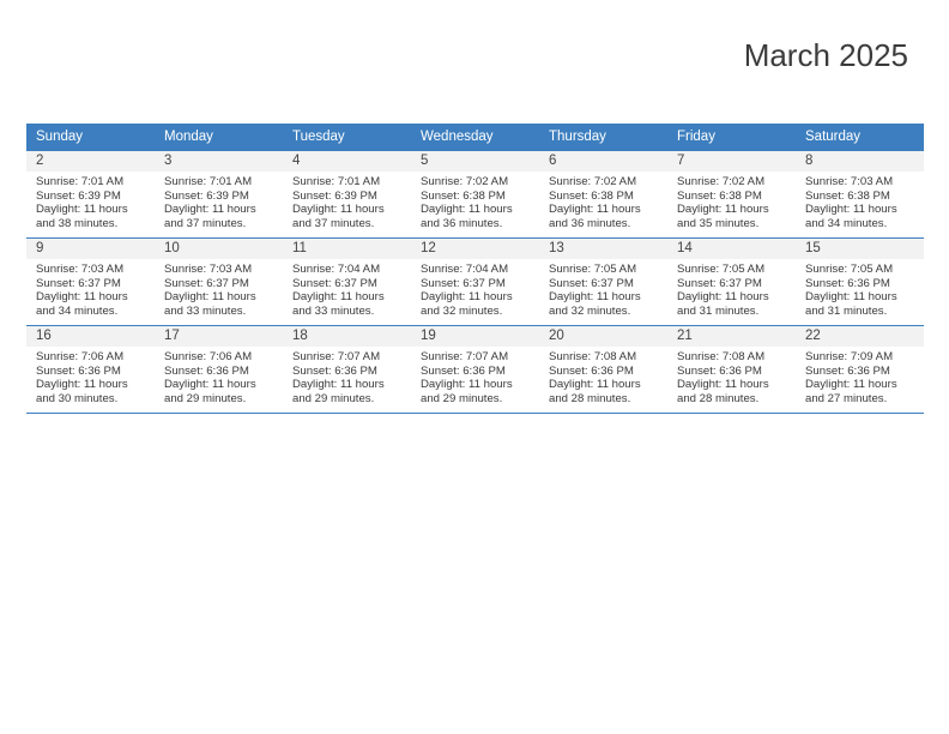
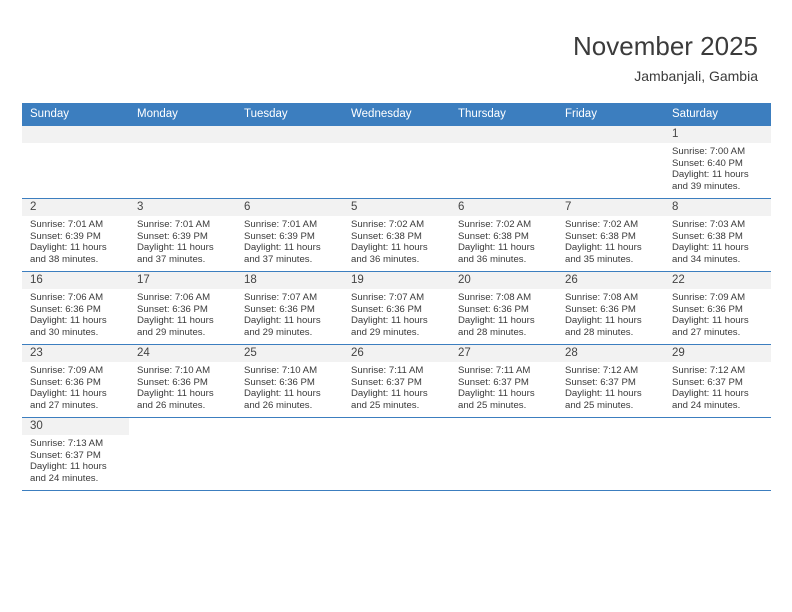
- March 2025
+ November 2025
+ Jambanjali, Gambia
  Sunday	Monday	Tuesday	Wednesday	Thursday	Friday	Saturday
+ 						1Sunrise: 7:00 AMSunset: 6:40 PMDaylight: 11 hoursand 39 minutes.
- 2Sunrise: 7:01 AMSunset: 6:39 PMDaylight: 11 hoursand 38 minutes.	3Sunrise: 7:01 AMSunset: 6:39 PMDaylight: 11 hoursand 37 minutes.	4Sunrise: 7:01 AMSunset: 6:39 PMDaylight: 11 hoursand 37 minutes.	5Sunrise: 7:02 AMSunset: 6:38 PMDaylight: 11 hoursand 36 minutes.	6Sunrise: 7:02 AMSunset: 6:38 PMDaylight: 11 hoursand 36 minutes.	7Sunrise: 7:02 AMSunset: 6:38 PMDaylight: 11 hoursand 35 minutes.	8Sunrise: 7:03 AMSunset: 6:38 PMDaylight: 11 hoursand 34 minutes.
+ 2Sunrise: 7:01 AMSunset: 6:39 PMDaylight: 11 hoursand 38 minutes.	3Sunrise: 7:01 AMSunset: 6:39 PMDaylight: 11 hoursand 37 minutes.	6Sunrise: 7:01 AMSunset: 6:39 PMDaylight: 11 hoursand 37 minutes.	5Sunrise: 7:02 AMSunset: 6:38 PMDaylight: 11 hoursand 36 minutes.	6Sunrise: 7:02 AMSunset: 6:38 PMDaylight: 11 hoursand 36 minutes.	7Sunrise: 7:02 AMSunset: 6:38 PMDaylight: 11 hoursand 35 minutes.	8Sunrise: 7:03 AMSunset: 6:38 PMDaylight: 11 hoursand 34 minutes.
- 9Sunrise: 7:03 AMSunset: 6:37 PMDaylight: 11 hoursand 34 minutes.	10Sunrise: 7:03 AMSunset: 6:37 PMDaylight: 11 hoursand 33 minutes.	11Sunrise: 7:04 AMSunset: 6:37 PMDaylight: 11 hoursand 33 minutes.	12Sunrise: 7:04 AMSunset: 6:37 PMDaylight: 11 hoursand 32 minutes.	13Sunrise: 7:05 AMSunset: 6:37 PMDaylight: 11 hoursand 32 minutes.	14Sunrise: 7:05 AMSunset: 6:37 PMDaylight: 11 hoursand 31 minutes.	15Sunrise: 7:05 AMSunset: 6:36 PMDaylight: 11 hoursand 31 minutes.
- 16Sunrise: 7:06 AMSunset: 6:36 PMDaylight: 11 hoursand 30 minutes.	17Sunrise: 7:06 AMSunset: 6:36 PMDaylight: 11 hoursand 29 minutes.	18Sunrise: 7:07 AMSunset: 6:36 PMDaylight: 11 hoursand 29 minutes.	19Sunrise: 7:07 AMSunset: 6:36 PMDaylight: 11 hoursand 29 minutes.	20Sunrise: 7:08 AMSunset: 6:36 PMDaylight: 11 hoursand 28 minutes.	21Sunrise: 7:08 AMSunset: 6:36 PMDaylight: 11 hoursand 28 minutes.	22Sunrise: 7:09 AMSunset: 6:36 PMDaylight: 11 hoursand 27 minutes.
+ 16Sunrise: 7:06 AMSunset: 6:36 PMDaylight: 11 hoursand 30 minutes.	17Sunrise: 7:06 AMSunset: 6:36 PMDaylight: 11 hoursand 29 minutes.	18Sunrise: 7:07 AMSunset: 6:36 PMDaylight: 11 hoursand 29 minutes.	19Sunrise: 7:07 AMSunset: 6:36 PMDaylight: 11 hoursand 29 minutes.	20Sunrise: 7:08 AMSunset: 6:36 PMDaylight: 11 hoursand 28 minutes.	26Sunrise: 7:08 AMSunset: 6:36 PMDaylight: 11 hoursand 28 minutes.	22Sunrise: 7:09 AMSunset: 6:36 PMDaylight: 11 hoursand 27 minutes.
+ 23Sunrise: 7:09 AMSunset: 6:36 PMDaylight: 11 hoursand 27 minutes.	24Sunrise: 7:10 AMSunset: 6:36 PMDaylight: 11 hoursand 26 minutes.	25Sunrise: 7:10 AMSunset: 6:36 PMDaylight: 11 hoursand 26 minutes.	26Sunrise: 7:11 AMSunset: 6:37 PMDaylight: 11 hoursand 25 minutes.	27Sunrise: 7:11 AMSunset: 6:37 PMDaylight: 11 hoursand 25 minutes.	28Sunrise: 7:12 AMSunset: 6:37 PMDaylight: 11 hoursand 25 minutes.	29Sunrise: 7:12 AMSunset: 6:37 PMDaylight: 11 hoursand 24 minutes.
+ 30Sunrise: 7:13 AMSunset: 6:37 PMDaylight: 11 hoursand 24 minutes.
